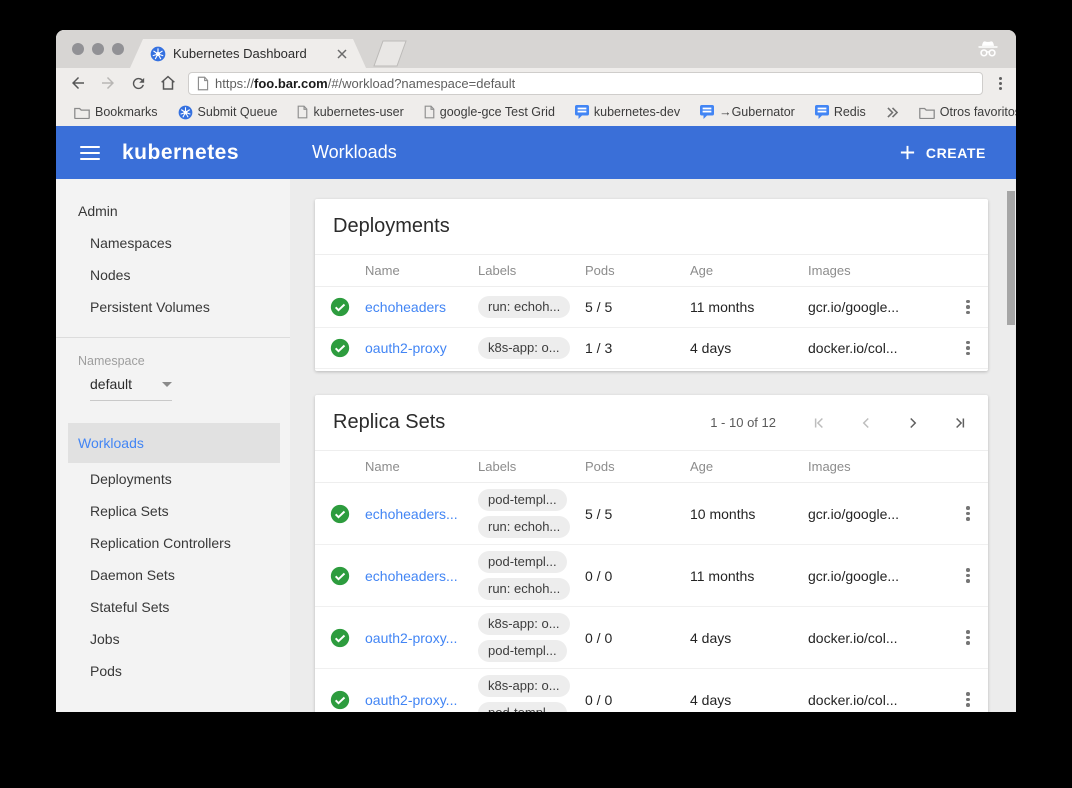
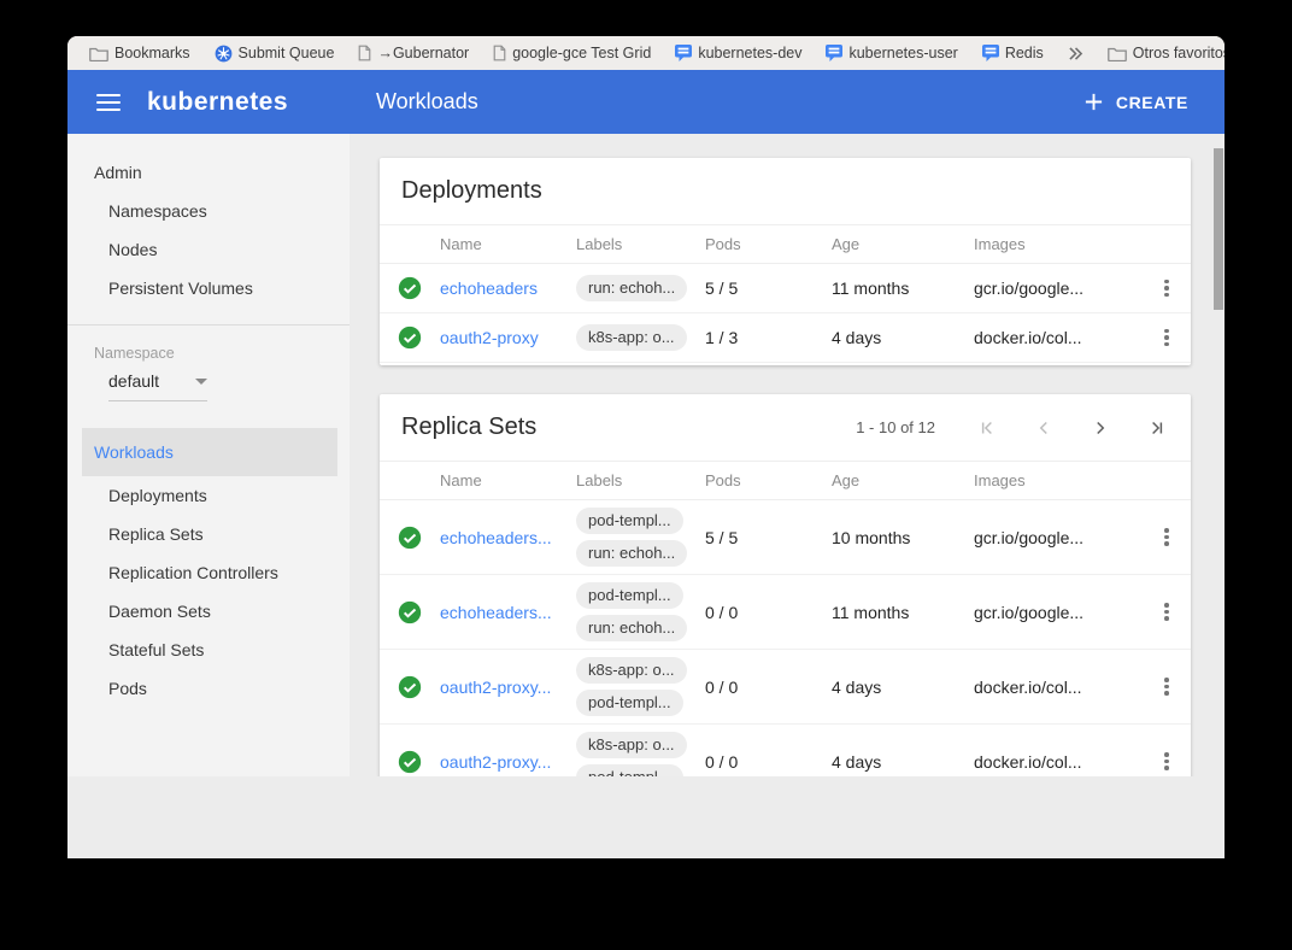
- Kubernetes Dashboard
- https://foo.bar.com/#/workload?namespace=default
  Bookmarks
  Submit Queue
- kubernetes-user
+ →Gubernator
  google-gce Test Grid
  kubernetes-dev
- →Gubernator
+ kubernetes-user
  Redis
  Otros favorito
  kubernetes
  Workloads
  CREATE
  Admin
  Namespaces
  Nodes
  Persistent Volumes
  Namespace
  default
  Workloads
  Deployments
  Replica Sets
  Replication Controllers
  Daemon Sets
  Stateful Sets
- Jobs
  Pods
  Deployments
  Name
  Labels
  Pods
  Age
  Images
  echoheaders
  run: echoh...
  5 / 5
  11 months
  gcr.io/google...
  oauth2-proxy
  k8s-app: o...
  1 / 3
  4 days
  docker.io/col...
  Replica Sets
  1 - 10 of 12
  Name
  Labels
  Pods
  Age
  Images
  echoheaders...
  pod-templ...
  run: echoh...
  5 / 5
  10 months
  gcr.io/google...
  echoheaders...
  pod-templ...
  run: echoh...
  0 / 0
  11 months
  gcr.io/google...
  oauth2-proxy...
  k8s-app: o...
  pod-templ...
  0 / 0
  4 days
  docker.io/col...
  oauth2-proxy...
  k8s-app: o...
  0 / 0
  4 days
  docker.io/col...
